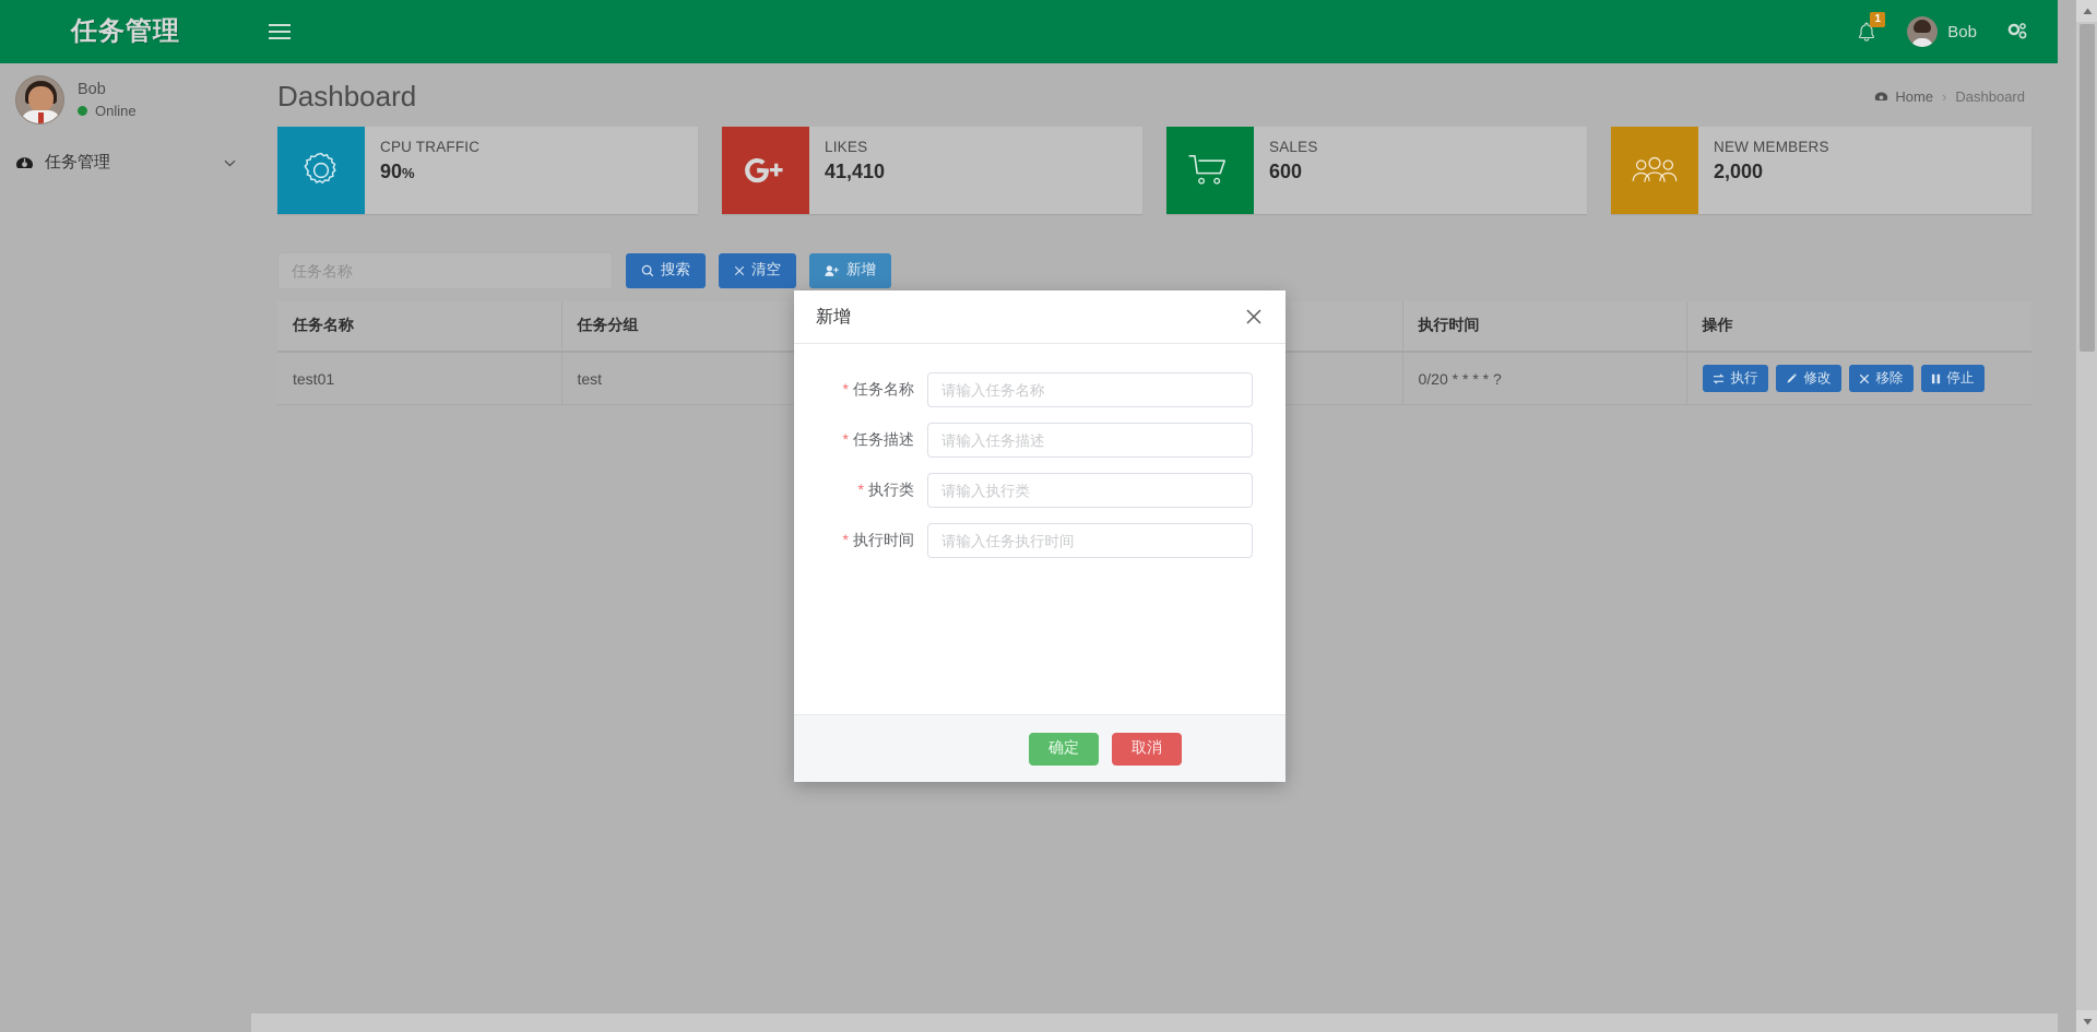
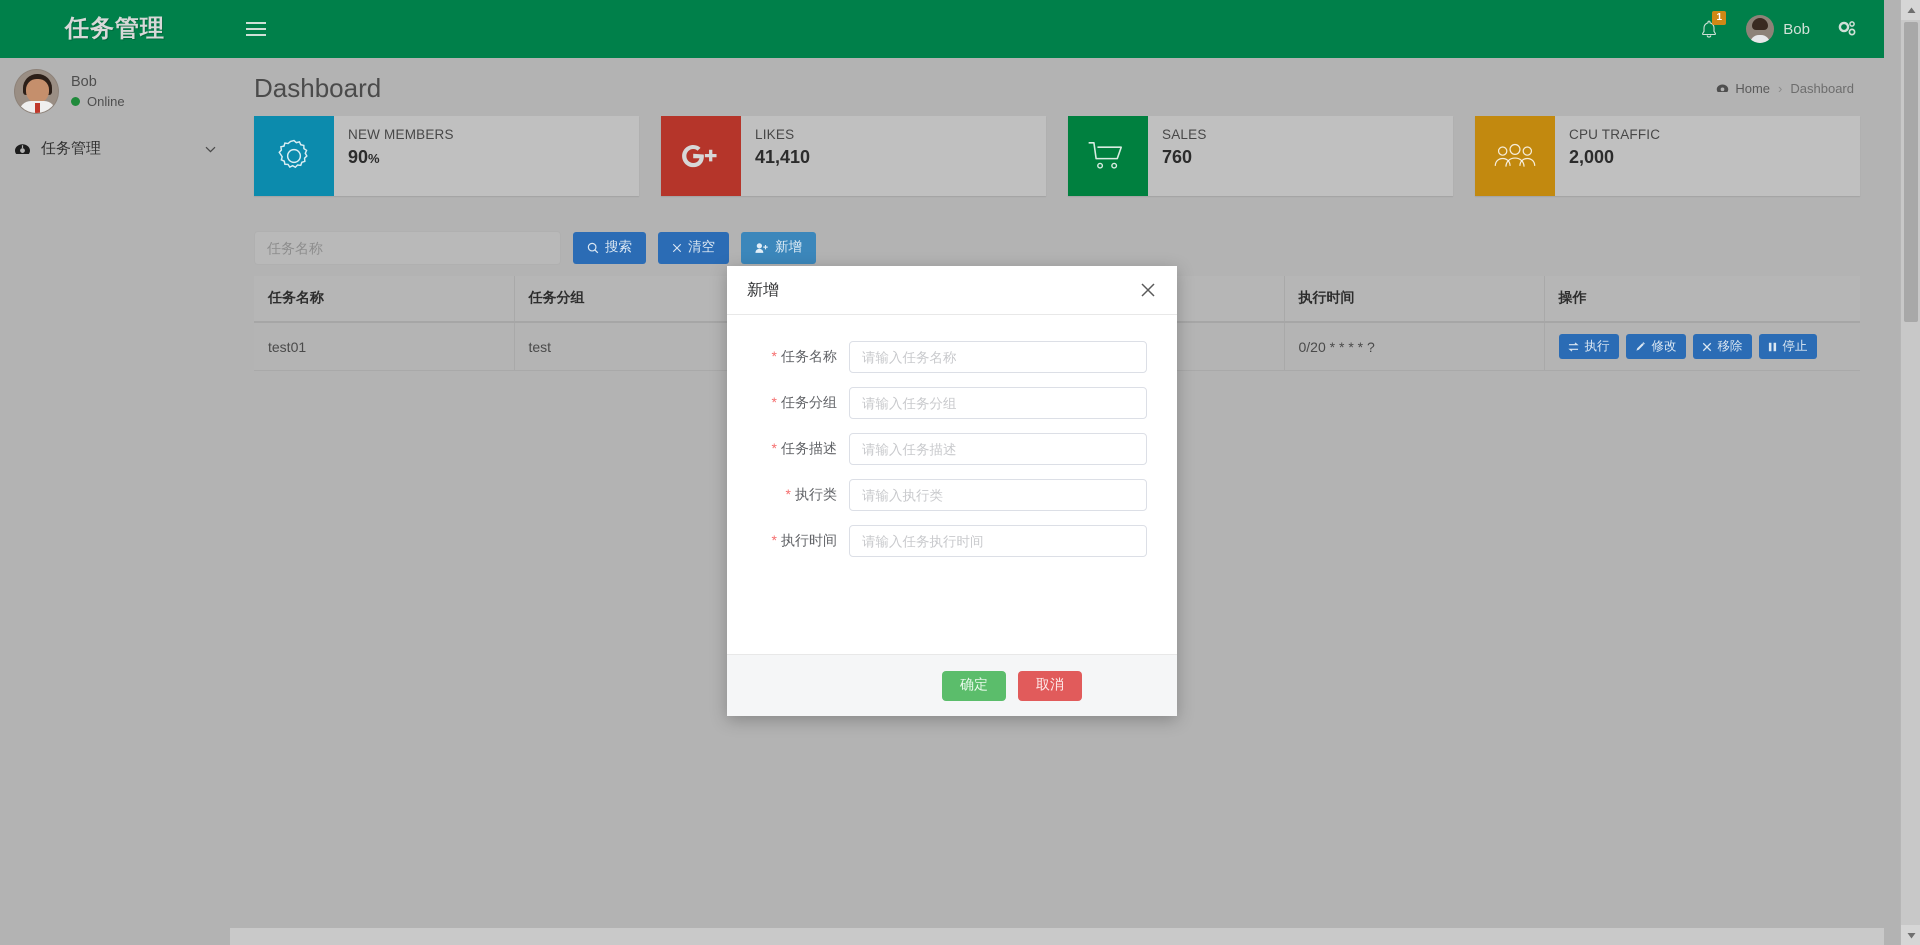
  任务管理
  1
  Bob
  Bob
  Online
  任务管理
  Dashboard
  Home
  ›
  Dashboard
- CPU TRAFFIC
+ NEW MEMBERS
  90%
  LIKES
  41,410
  SALES
- 600
+ 760
- NEW MEMBERS
+ CPU TRAFFIC
  2,000
  任务名称
  搜索
  清空
  新增
  新增
  * 任务名称
  请输入任务名称
+ * 任务分组
+ 请输入任务分组
  * 任务描述
  请输入任务描述
  * 执行类
  请输入执行类
  * 执行时间
  请输入任务执行时间
  确定
  取消
